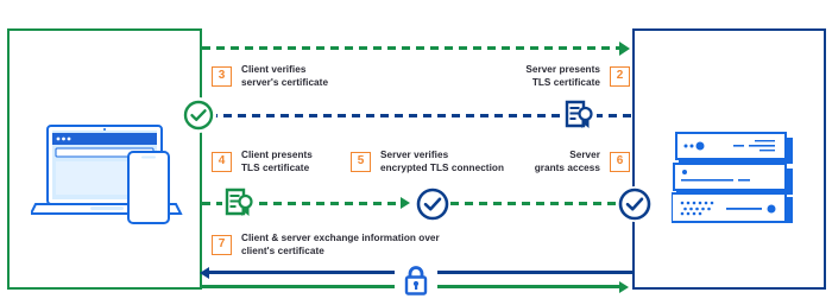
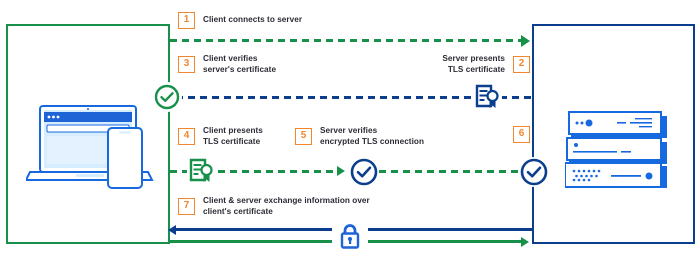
+ 1
+ Client connects to server
  2
  Server presents
  TLS certificate
  3
  Client verifies
  server's certificate
  4
  Client presents
  TLS certificate
  5
  Server verifies
  encrypted TLS connection
  6
- Server
- grants access
  7
  Client & server exchange information over
  client's certificate
